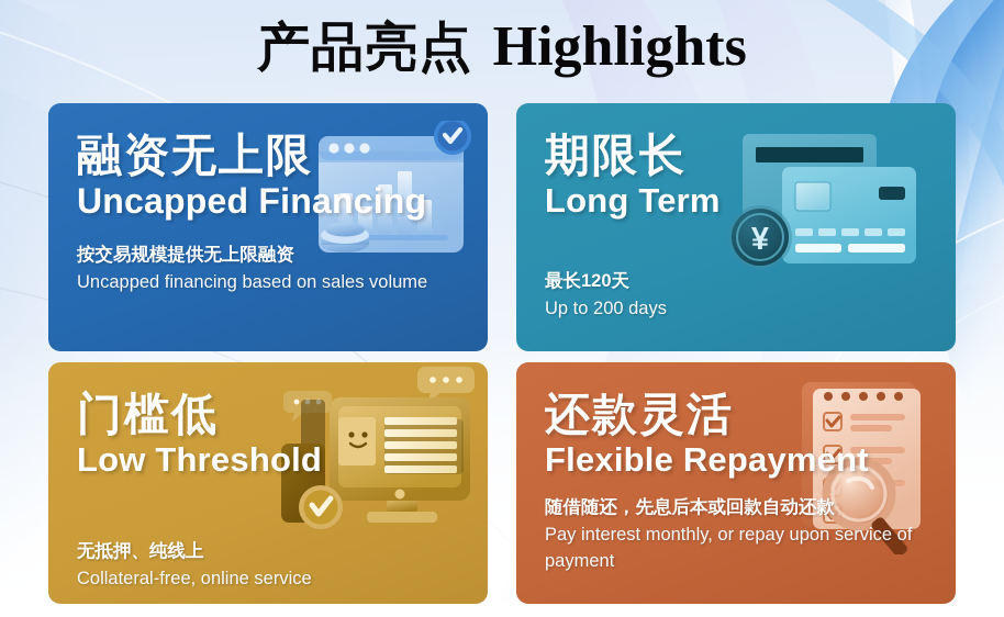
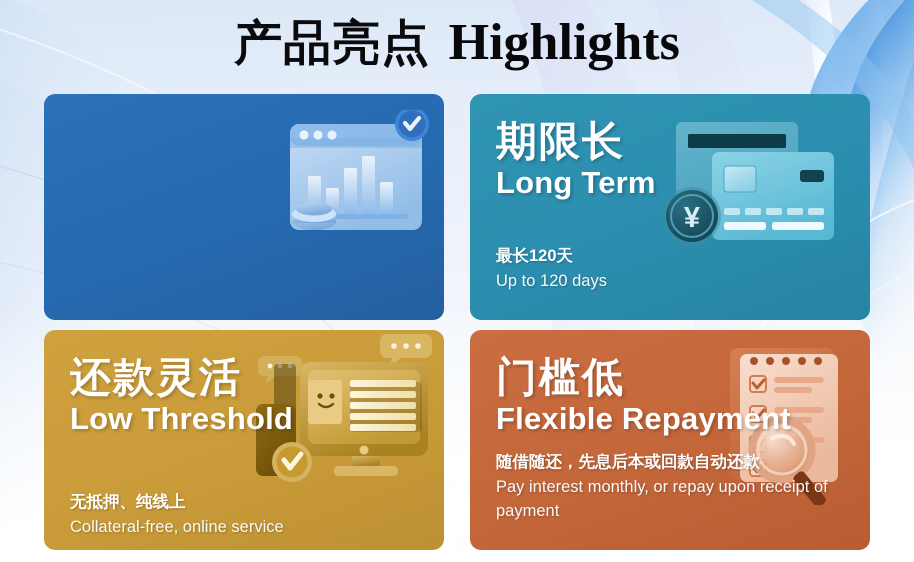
  产品亮点 Highlights
- 融资无上限
- Uncapped Financing
- 按交易规模提供无上限融资
- Uncapped financing based on sales volume
  ¥
  期限长
  Long Term
  最长120天
- Up to 200 days
+ Up to 120 days
- 门槛低
+ 还款灵活
  Low Threshold
  无抵押、纯线上
  Collateral-free, online service
- 还款灵活
+ 门槛低
  Flexible Repayment
  随借随还，先息后本或回款自动还款
- Pay interest monthly, or repay upon service of payment
+ Pay interest monthly, or repay upon receipt of payment
